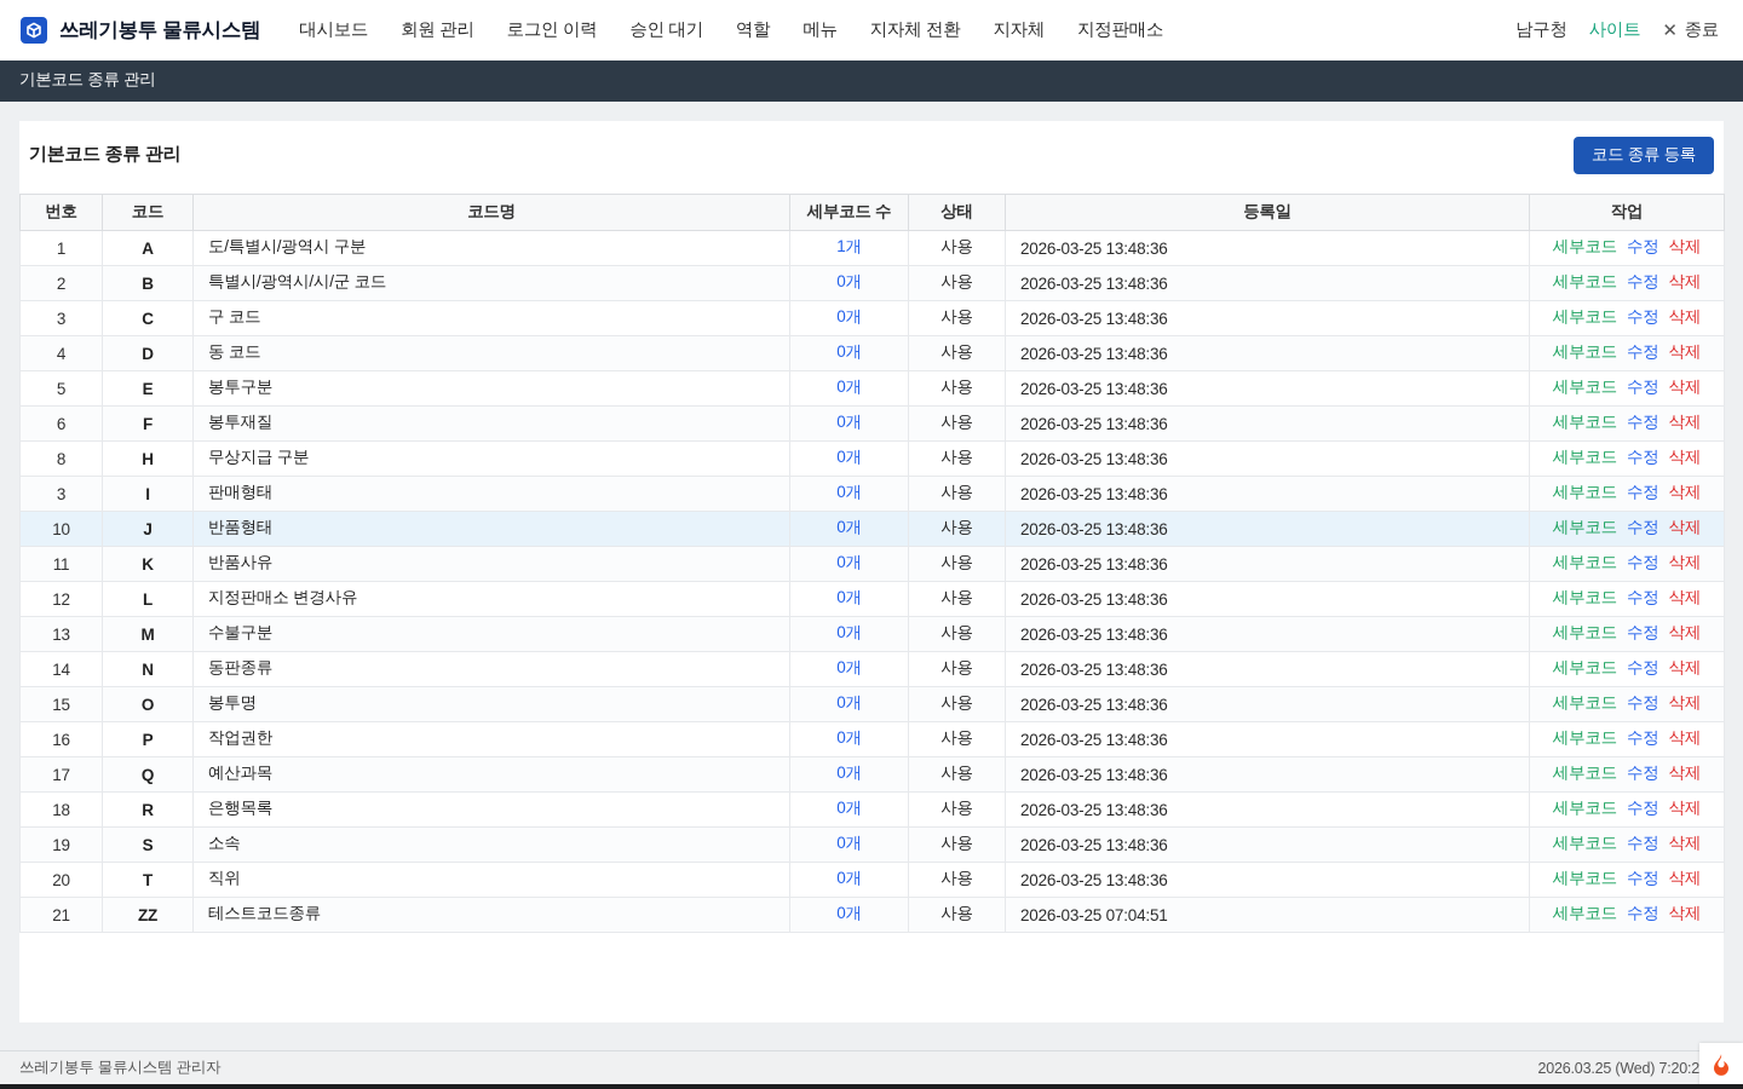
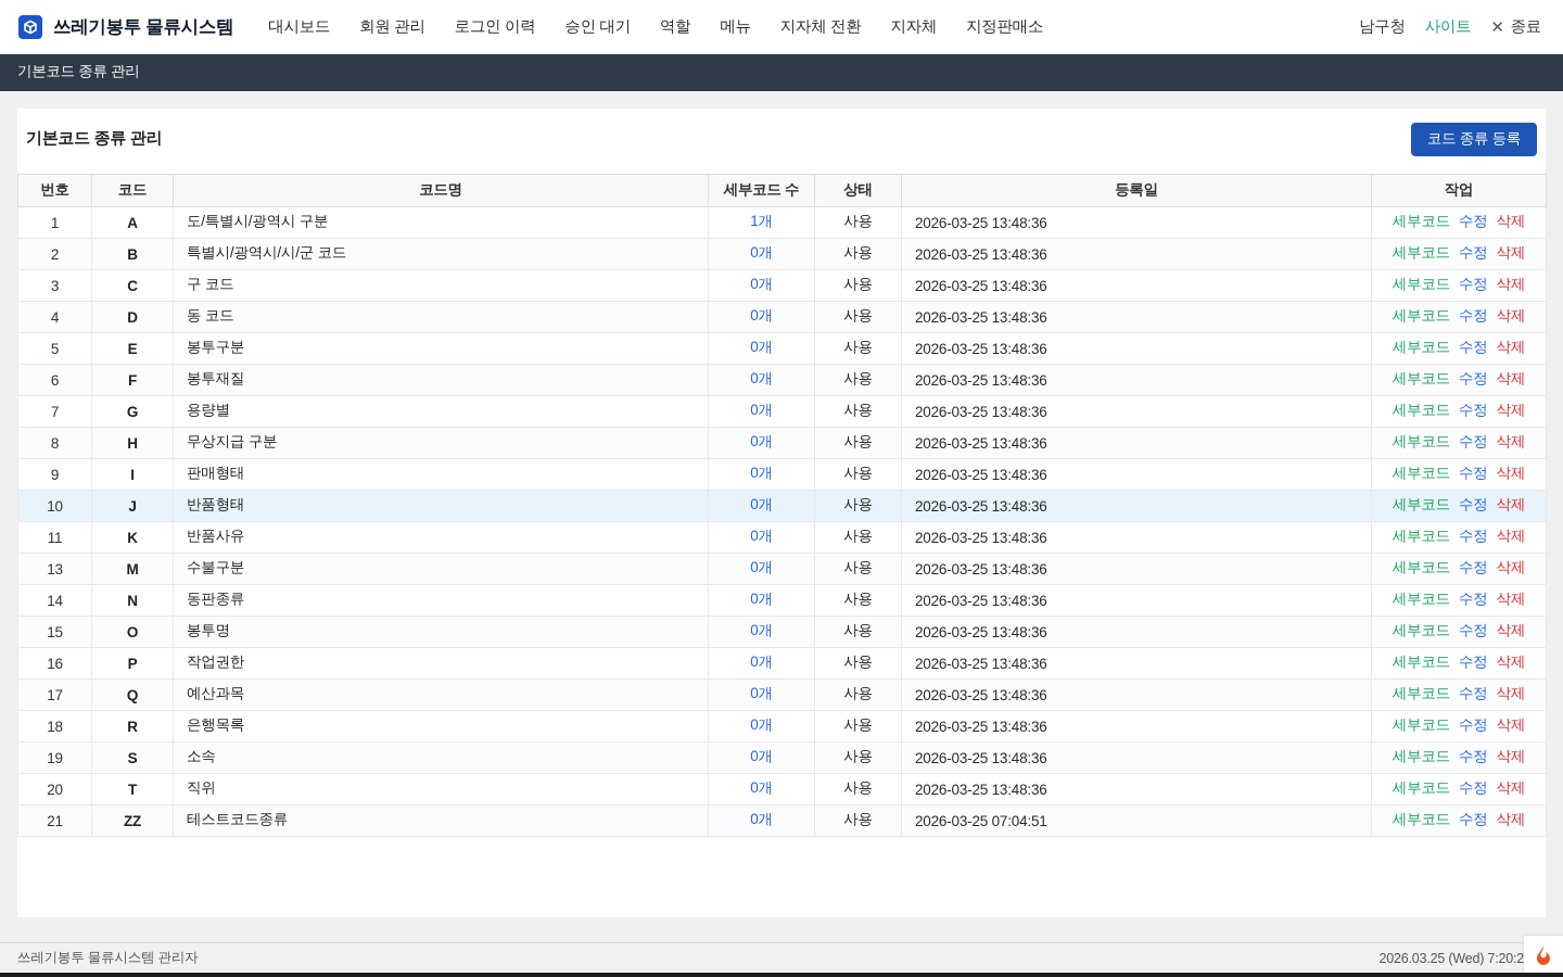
  쓰레기봉투 물류시스템
  대시보드
  회원 관리
  로그인 이력
  승인 대기
  역할
  메뉴
  지자체 전환
  지자체
  지정판매소
  남구청
  사이트
  ✕
  종료
  기본코드 종류 관리
  기본코드 종류 관리
  코드 종류 등록
  번호	코드	코드명	세부코드 수	상태	등록일	작업
  1	A	도/특별시/광역시 구분	1개	사용	2026-03-25 13:48:36	세부코드 수정 삭제
  2	B	특별시/광역시/시/군 코드	0개	사용	2026-03-25 13:48:36	세부코드 수정 삭제
  3	C	구 코드	0개	사용	2026-03-25 13:48:36	세부코드 수정 삭제
  4	D	동 코드	0개	사용	2026-03-25 13:48:36	세부코드 수정 삭제
  5	E	봉투구분	0개	사용	2026-03-25 13:48:36	세부코드 수정 삭제
  6	F	봉투재질	0개	사용	2026-03-25 13:48:36	세부코드 수정 삭제
+ 7	G	용량별	0개	사용	2026-03-25 13:48:36	세부코드 수정 삭제
  8	H	무상지급 구분	0개	사용	2026-03-25 13:48:36	세부코드 수정 삭제
- 3	I	판매형태	0개	사용	2026-03-25 13:48:36	세부코드 수정 삭제
+ 9	I	판매형태	0개	사용	2026-03-25 13:48:36	세부코드 수정 삭제
  10	J	반품형태	0개	사용	2026-03-25 13:48:36	세부코드 수정 삭제
  11	K	반품사유	0개	사용	2026-03-25 13:48:36	세부코드 수정 삭제
- 12	L	지정판매소 변경사유	0개	사용	2026-03-25 13:48:36	세부코드 수정 삭제
  13	M	수불구분	0개	사용	2026-03-25 13:48:36	세부코드 수정 삭제
  14	N	동판종류	0개	사용	2026-03-25 13:48:36	세부코드 수정 삭제
  15	O	봉투명	0개	사용	2026-03-25 13:48:36	세부코드 수정 삭제
  16	P	작업권한	0개	사용	2026-03-25 13:48:36	세부코드 수정 삭제
  17	Q	예산과목	0개	사용	2026-03-25 13:48:36	세부코드 수정 삭제
  18	R	은행목록	0개	사용	2026-03-25 13:48:36	세부코드 수정 삭제
  19	S	소속	0개	사용	2026-03-25 13:48:36	세부코드 수정 삭제
  20	T	직위	0개	사용	2026-03-25 13:48:36	세부코드 수정 삭제
  21	ZZ	테스트코드종류	0개	사용	2026-03-25 07:04:51	세부코드 수정 삭제
  쓰레기봉투 물류시스템 관리자
  2026.03.25 (Wed) 7:20:2
